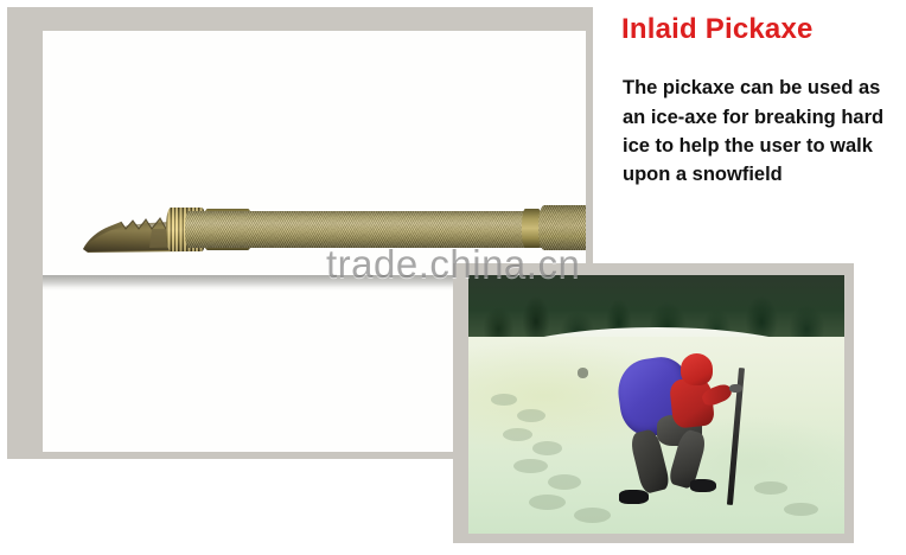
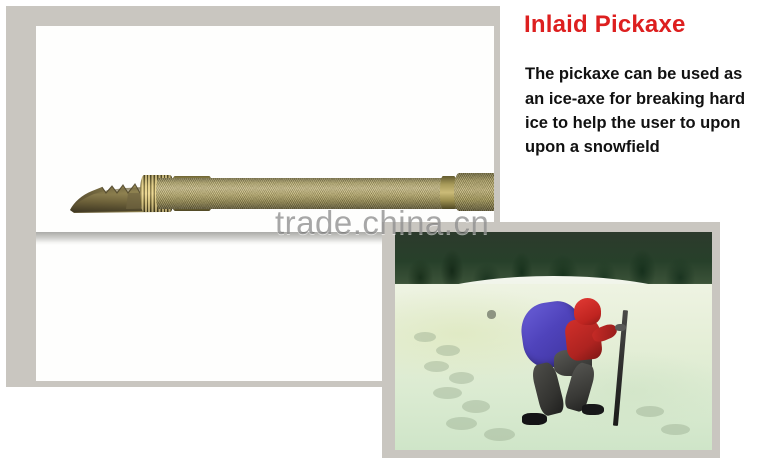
  Inlaid Pickaxe
- The pickaxe can be used as an ice-axe for breaking hard ice to help the user to walk upon a snowfield
+ The pickaxe can be used as an ice-axe for breaking hard ice to help the user to upon upon a snowfield
  trade.china.cn
